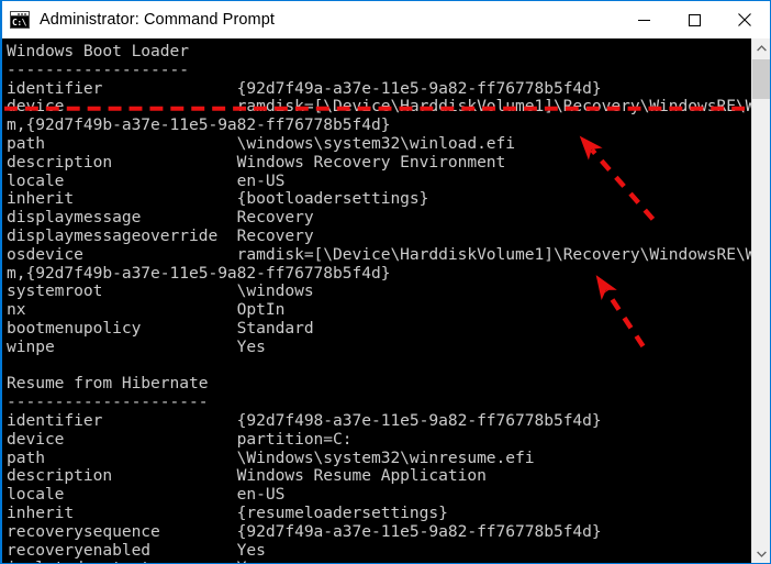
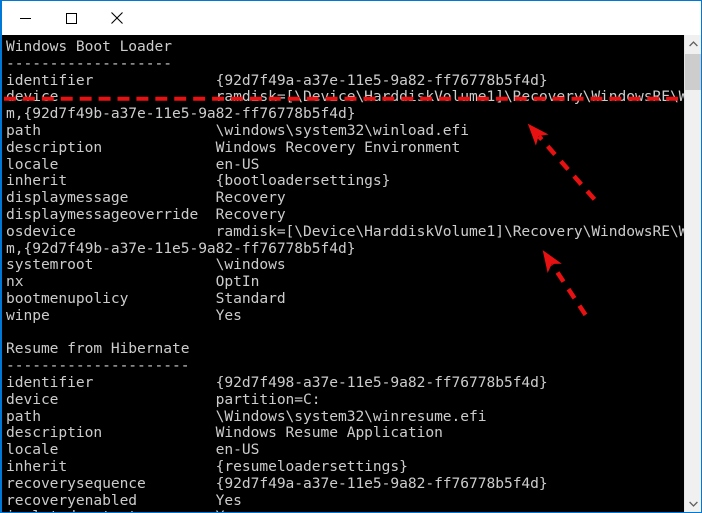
- C:\
- Administrator: Command Prompt
  Windows Boot Loader
  -------------------
  identifier {92d7f49a-a37e-11e5-9a82-ff76778b5f4d}
  m,{92d7f49b-a37e-11e5-9a82-ff76778b5f4d}
  path \windows\system32\winload.efi
  description Windows Recovery Environment
  locale en-US
  inherit {bootloadersettings}
  displaymessage Recovery
  displaymessageoverride Recovery
  osdevice ramdisk=[\Device\HarddiskVolume1]\Recovery\WindowsRE\
  m,{92d7f49b-a37e-11e5-9a82-ff76778b5f4d}
  systemroot \windows
  nx OptIn
  bootmenupolicy Standard
  winpe Yes
  Resume from Hibernate
  ---------------------
  identifier {92d7f498-a37e-11e5-9a82-ff76778b5f4d}
  device partition=C:
  path \Windows\system32\winresume.efi
  description Windows Resume Application
  locale en-US
  inherit {resumeloadersettings}
  recoverysequence {92d7f49a-a37e-11e5-9a82-ff76778b5f4d}
  recoveryenabled Yes
